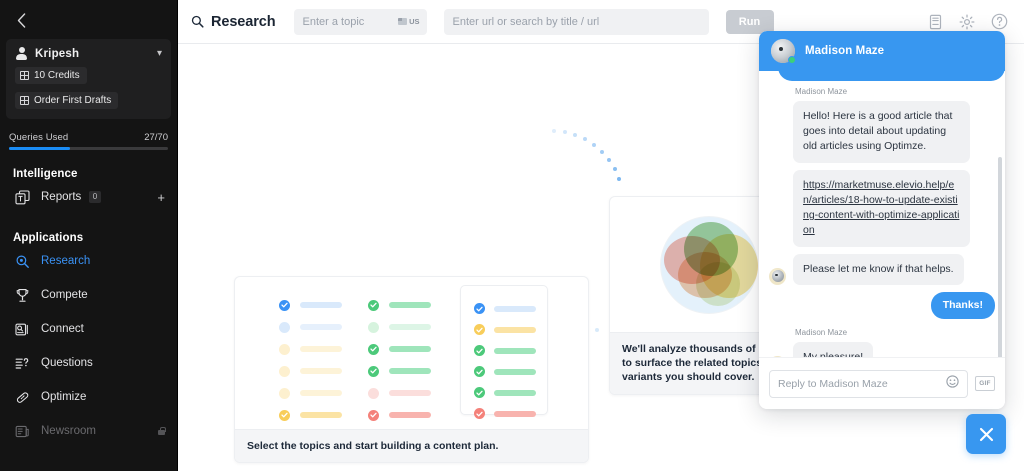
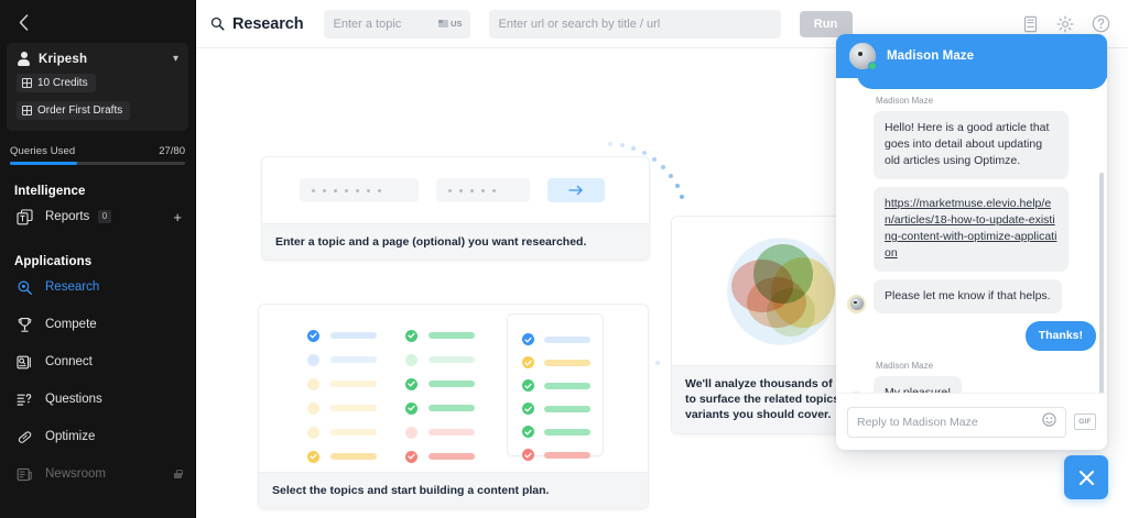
  Kripesh
  ▾
  10 Credits
  Order First Drafts
  Queries Used
- 27/70
+ 27/80
  Intelligence
  Reports
  0
  +
  Applications
  Research
  Compete
  Connect
  Questions
  Optimize
  Newsroom
  Research
  Enter a topic
  US
  Enter url or search by title / url
  Run
+ Enter a topic and a page (optional) you want researched.
  Select the topics and start building a content plan.
  We'll analyze thousands of to surface the related topic variants you should cover.
  Madison Maze
  Madison Maze
  Hello! Here is a good article that goes into detail about updating old articles using Optimze.
  https://marketmuse.elevio.help/en/articles/18-how-to-update-existing-content-with-optimize-application
  Please let me know if that helps.
  Thanks!
  Madison Maze
  My pleasure!
  Reply to Madison Maze
